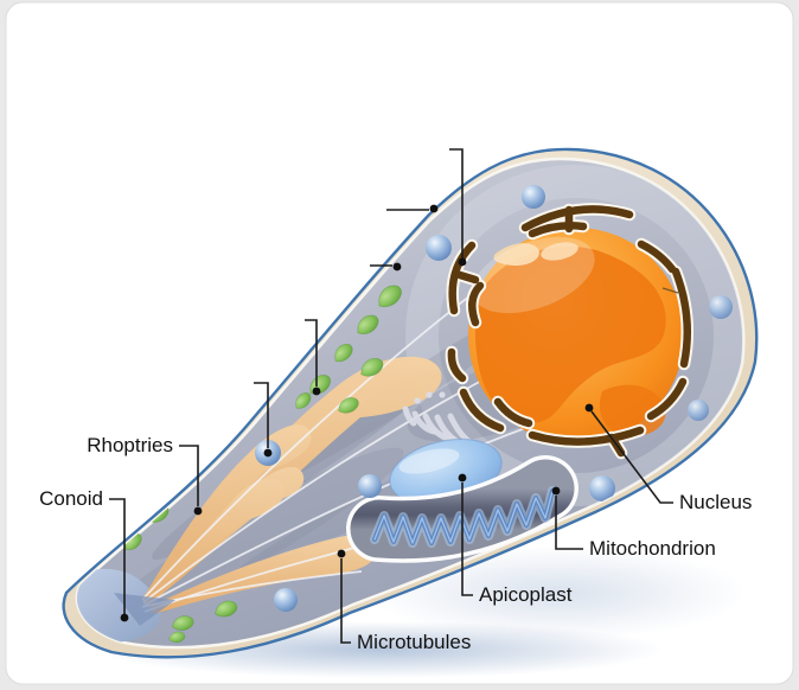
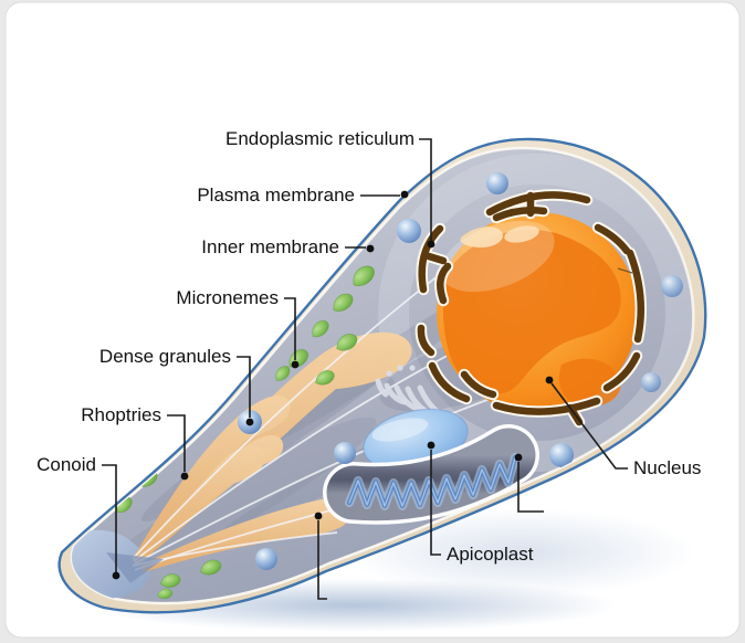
+ Endoplasmic reticulum
+ Plasma membrane
+ Inner membrane
+ Micronemes
+ Dense granules
  Rhoptries
  Conoid
  Nucleus
- Mitochondrion
  Apicoplast
- Microtubules
